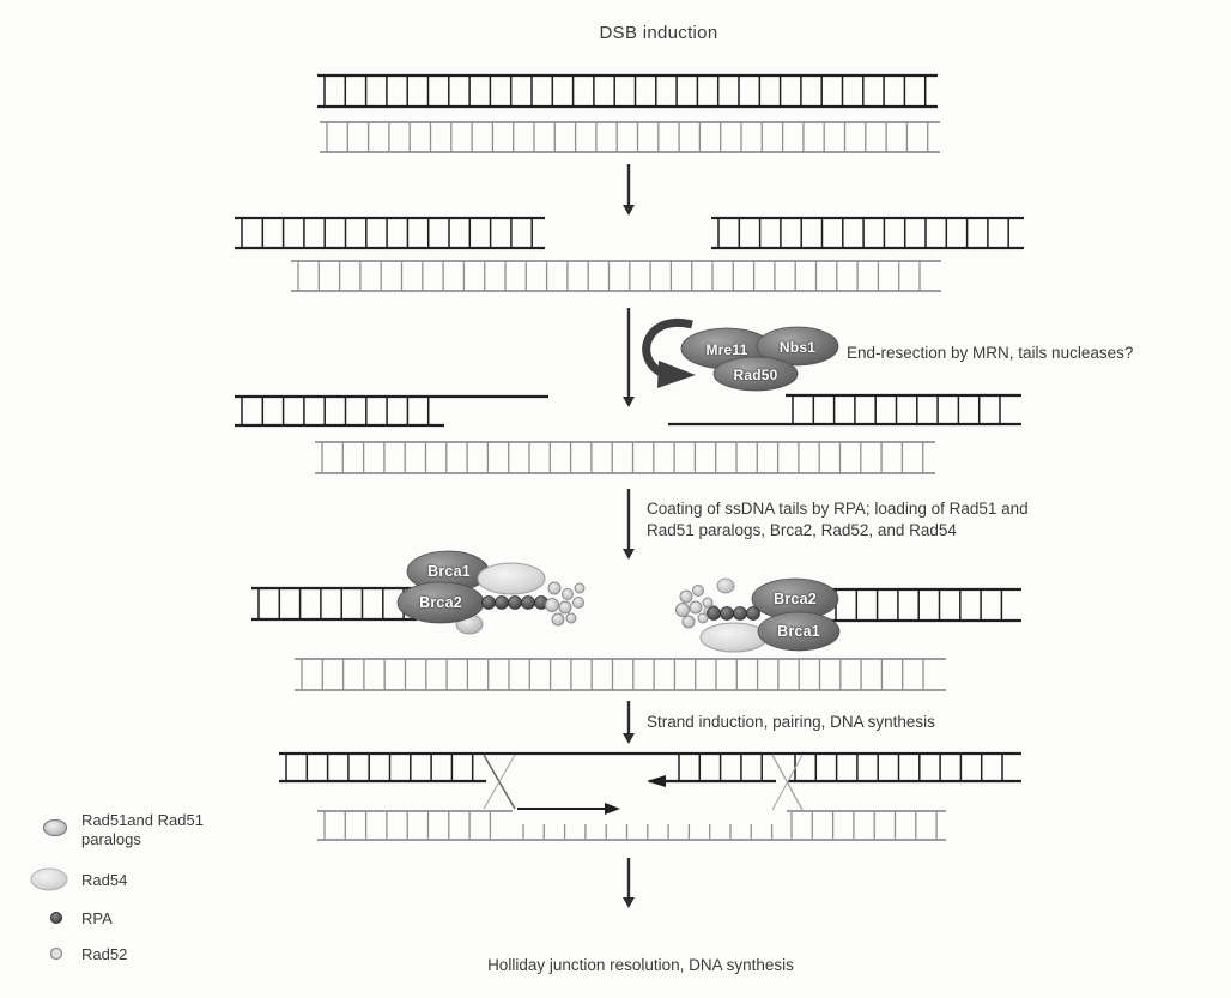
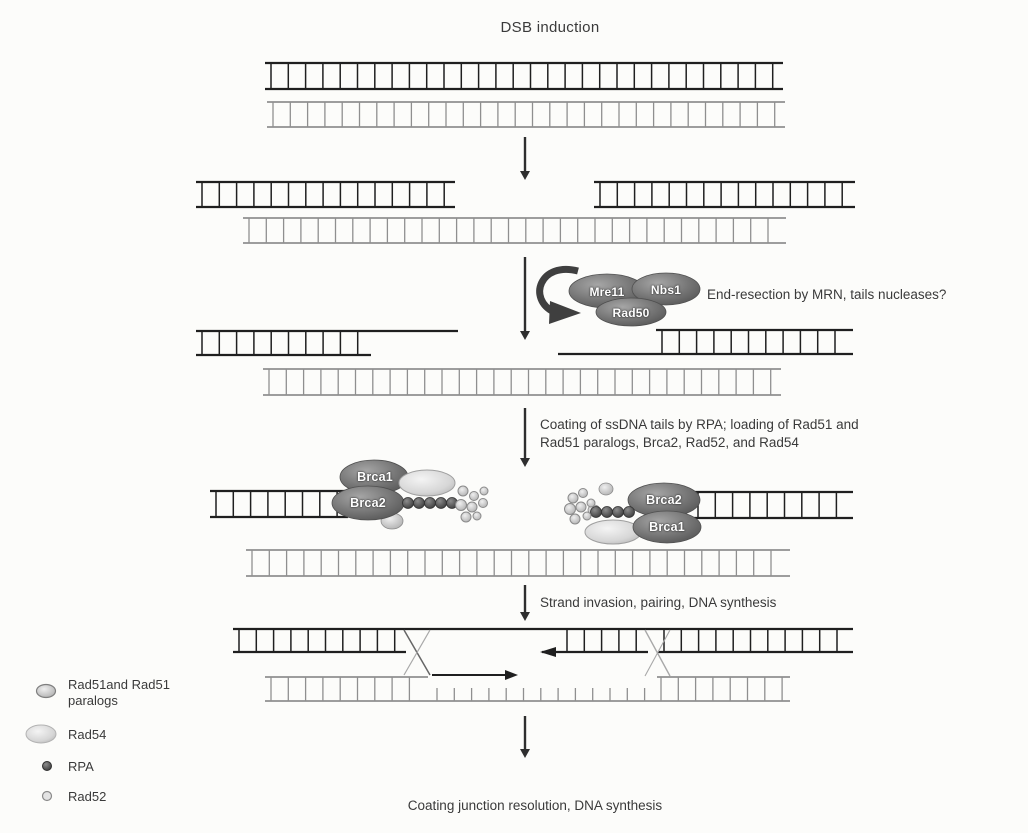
  DSB induction
  End-resection by MRN, tails nucleases?
  Coating of ssDNA tails by RPA; loading of Rad51 and
  Rad51 paralogs, Brca2, Rad52, and Rad54
- Strand induction, pairing, DNA synthesis
+ Strand invasion, pairing, DNA synthesis
- Holliday junction resolution, DNA synthesis
+ Coating junction resolution, DNA synthesis
  Mre11
  Nbs1
  Rad50
  Brca1
  Brca2
  Brca2
  Brca1
  Rad51and Rad51
  paralogs
  Rad54
  RPA
  Rad52
